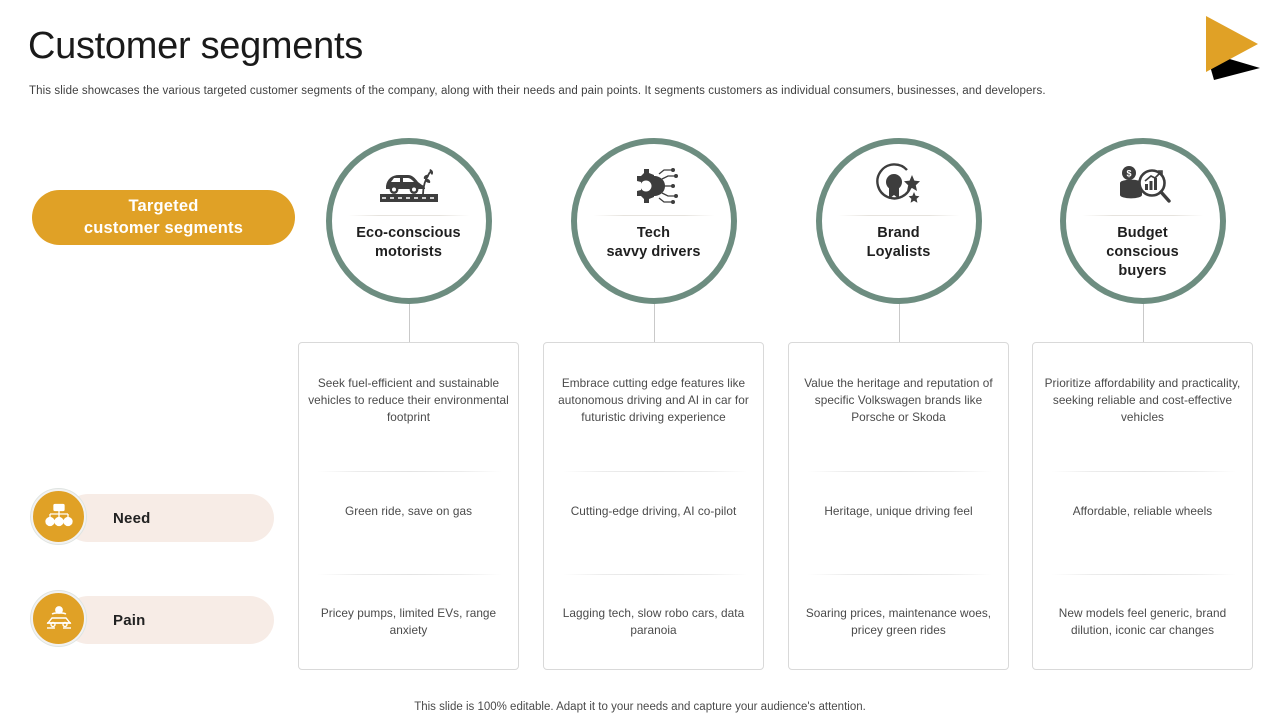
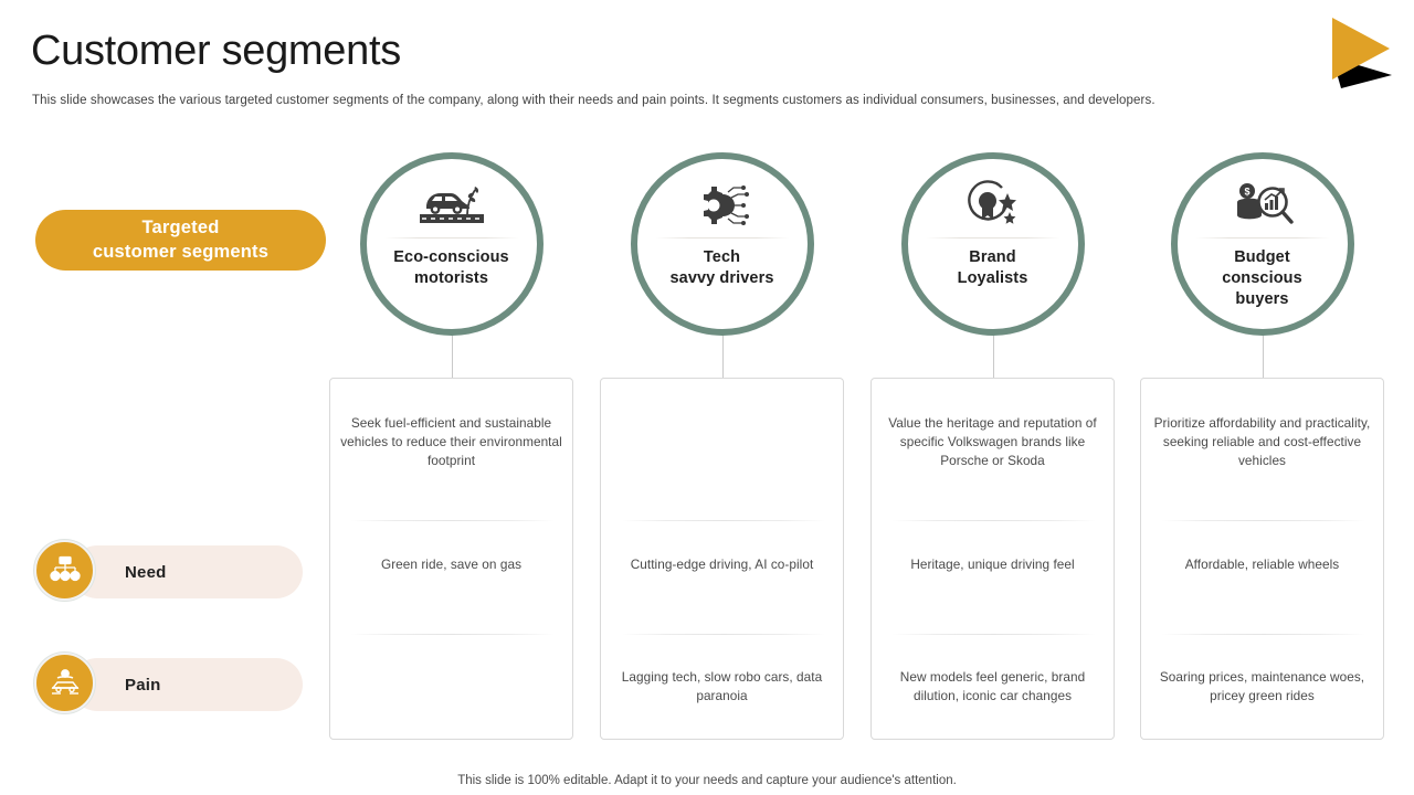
  Customer segments
  This slide showcases the various targeted customer segments of the company, along with their needs and pain points. It segments customers as individual consumers, businesses, and developers.
  Targeted
  customer segments
  Need
  Pain
  Eco-conscious
  motorists
  Seek fuel-efficient and sustainable vehicles to reduce their environmental footprint
  Green ride, save on gas
- Pricey pumps, limited EVs, range anxiety
  Tech
  savvy drivers
- Embrace cutting edge features like autonomous driving and AI in car for futuristic driving experience
  Cutting-edge driving, AI co-pilot
  Lagging tech, slow robo cars, data paranoia
  Brand
  Loyalists
  Value the heritage and reputation of specific Volkswagen brands like Porsche or Skoda
  Heritage, unique driving feel
- Soaring prices, maintenance woes, pricey green rides
+ New models feel generic, brand dilution, iconic car changes
  $
  Budget
  conscious
  buyers
  Prioritize affordability and practicality, seeking reliable and cost-effective vehicles
  Affordable, reliable wheels
- New models feel generic, brand dilution, iconic car changes
+ Soaring prices, maintenance woes, pricey green rides
  This slide is 100% editable. Adapt it to your needs and capture your audience's attention.
